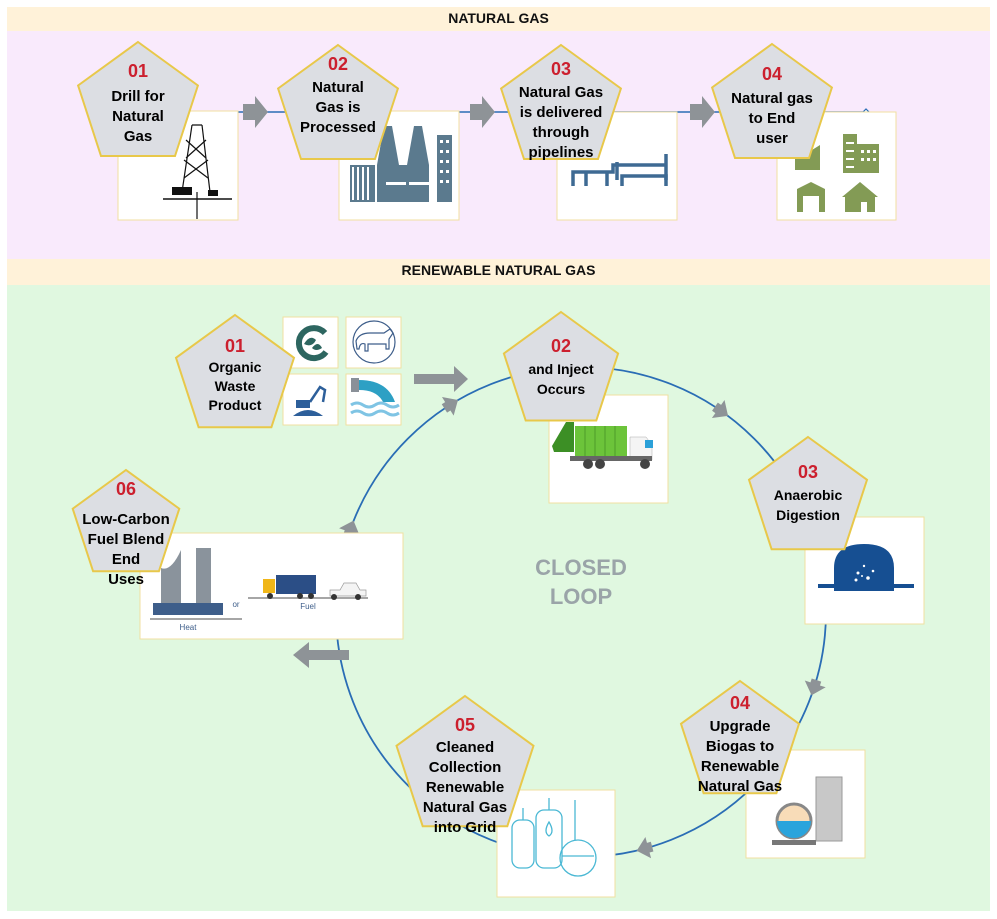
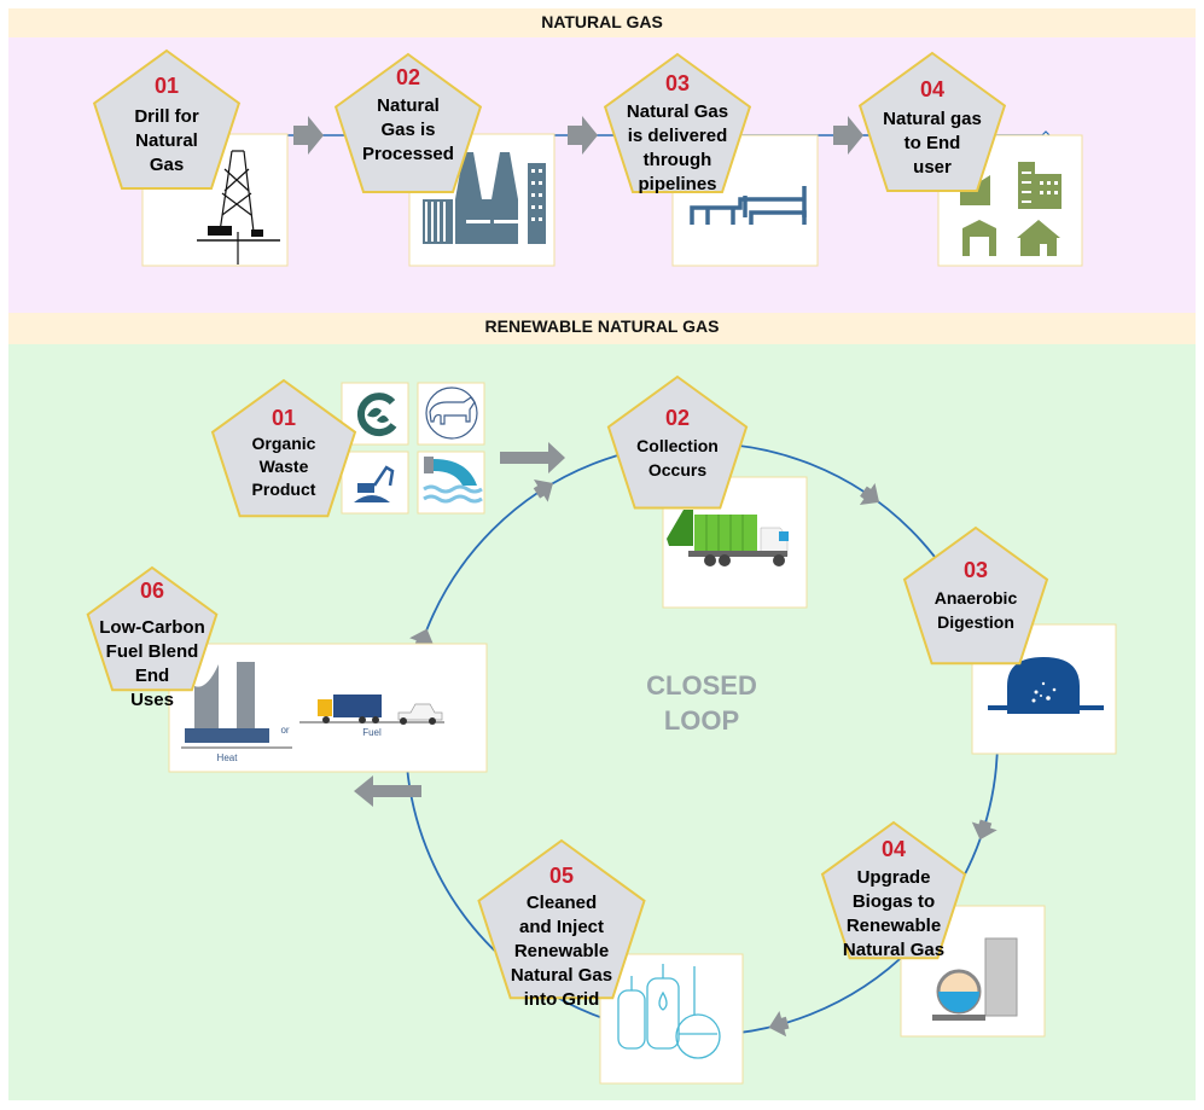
  NATURAL GAS
  RENEWABLE NATURAL GAS
  01
  Drill for
  Natural
  Gas
  02
  Natural
  Gas is
  Processed
  03
  Natural Gas
  is delivered
  through
  pipelines
  04
  Natural gas
  to End
  user
  CLOSED
  LOOP
  Heat
  or
  Fuel
  01
  Organic
  Waste
  Product
  02
- and Inject
+ Collection
  Occurs
  03
  Anaerobic
  Digestion
  04
  Upgrade
  Biogas to
  Renewable
  Natural Gas
  05
  Cleaned
- Collection
+ and Inject
  Renewable
  Natural Gas
  into Grid
  06
  Low-Carbon
  Fuel Blend
  End
  Uses
